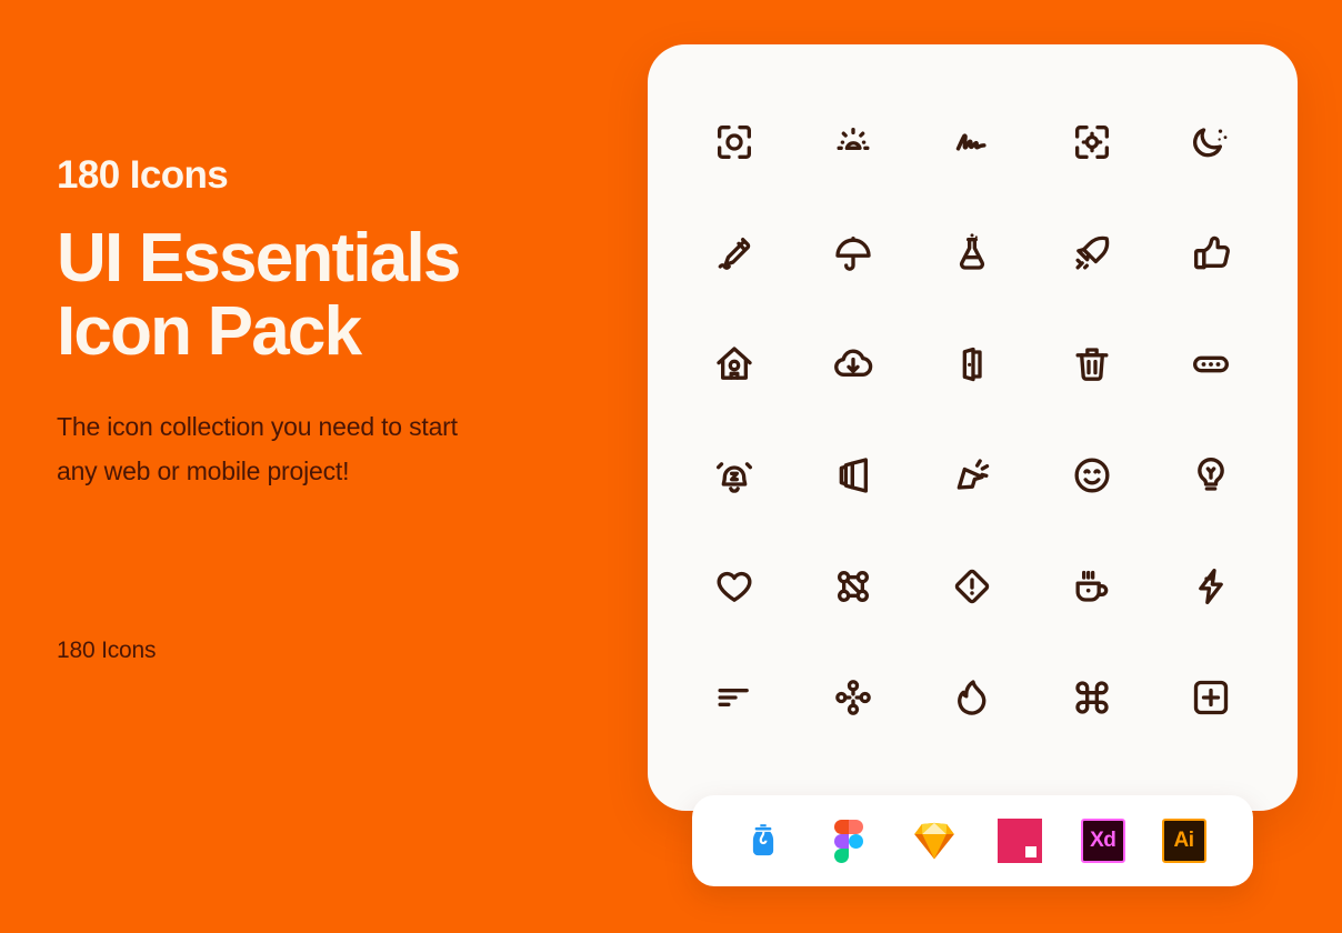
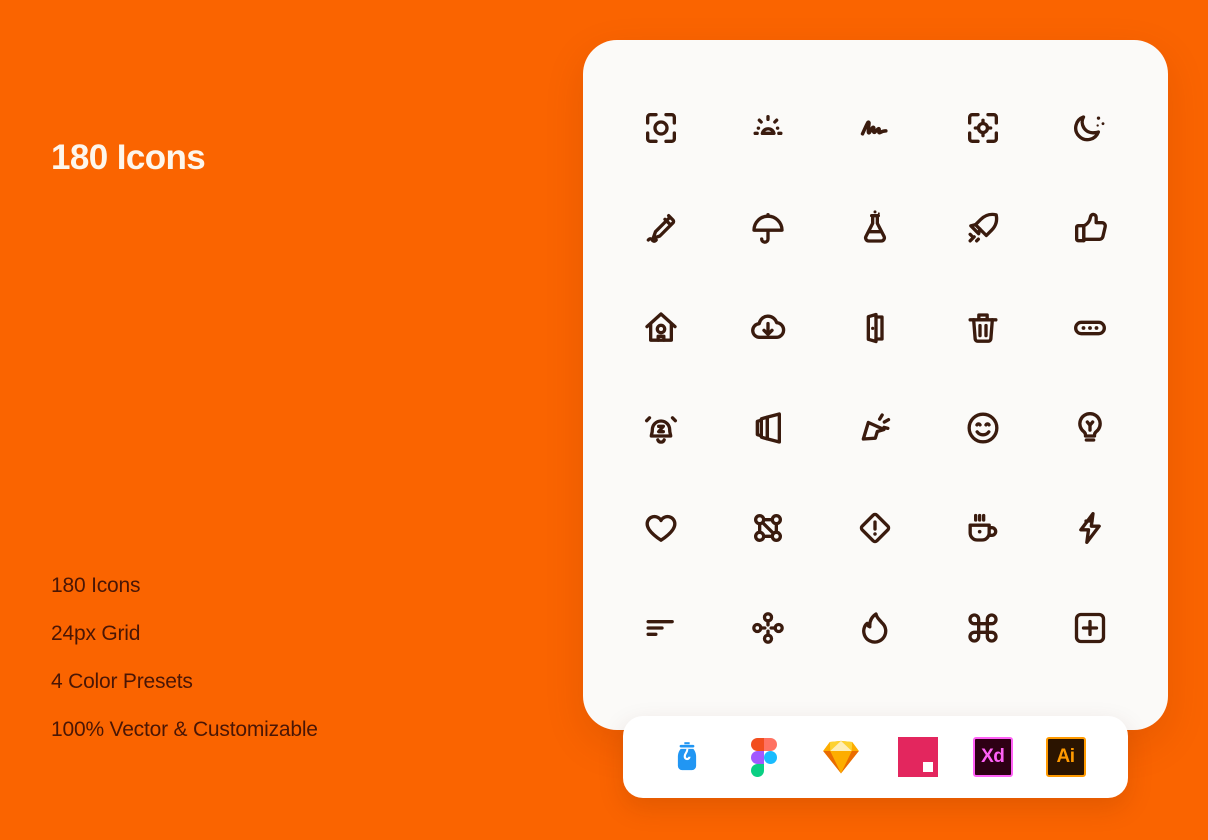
  180 Icons
- UI Essentials
- Icon Pack
- The icon collection you need to start
- any web or mobile project!
  180 Icons
+ 24px Grid
+ 4 Color Presets
+ 100% Vector & Customizable
  Xd
  Ai
